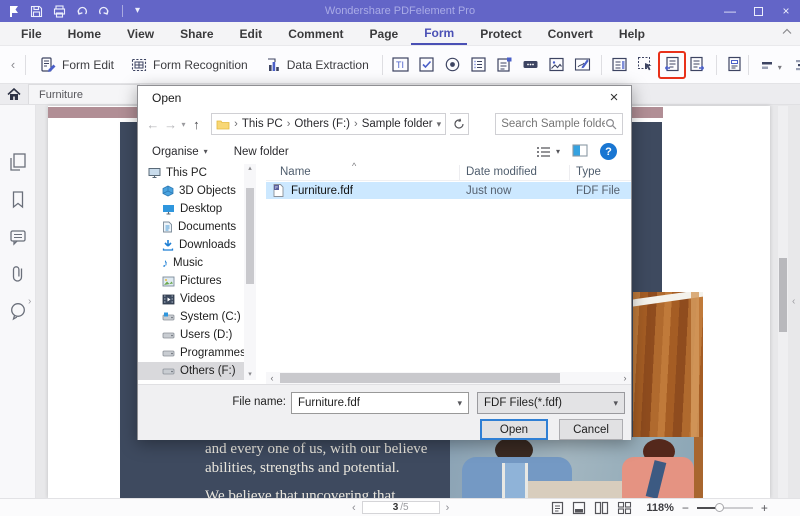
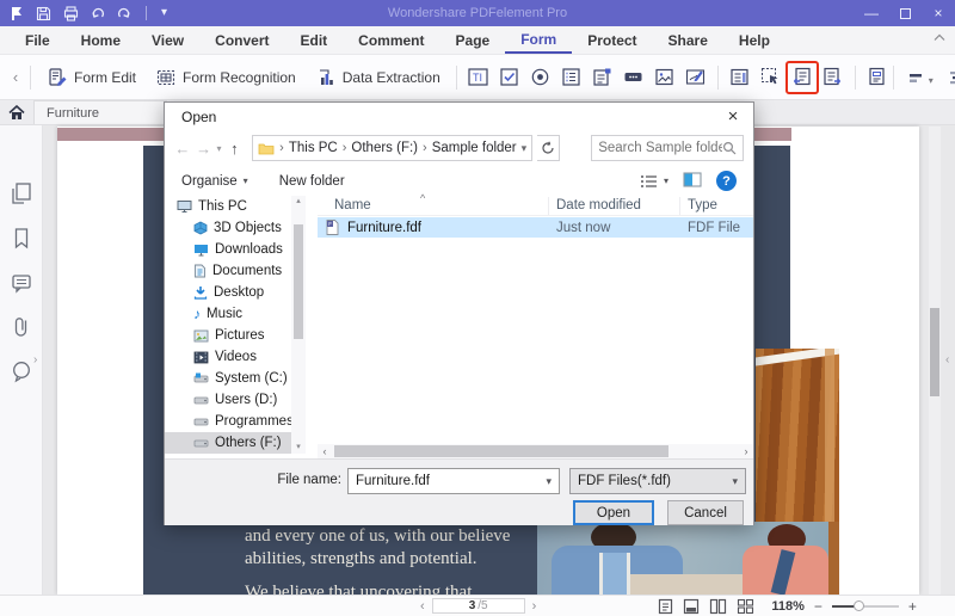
  ▾
  Wondershare PDFelement Pro
  —
  ×
  File
  Home
  View
- Share
+ Convert
  Edit
  Comment
  Page
  Form
  Protect
- Convert
+ Share
  Help
  ‹
  Form Edit
  Form Recognition
  Data Extraction
  TI
  ▾
  Furniture
  ›
  ‹
  and every one of us, with our believe
  abilities, strengths and potential.
  We believe that uncovering that
  ‹
  3
  /5
  ›
  118%
  −
  +
  Open
  ×
  ←
  →
  ▾
  ↑
  ›
  This PC
  ›
  Others (F:)
  ›
  Sample folder
  ▾
  Search Sample folde
  Organise
  ▾
  New folder
  ▾
  ?
  This PC
  3D Objects
- Desktop
+ Downloads
  Documents
- Downloads
+ Desktop
  ♪
  Music
  Pictures
  Videos
  System (C:)
  Users (D:)
  Programmes
  Others (F:)
  Name
  ^
  Date modified
  Type
  Furniture.fdf
  Just now
  FDF File
  ‹
  ›
  File name:
  Furniture.fdf
  ▾
  FDF Files(*.fdf)
  ▾
  Open
  Cancel
